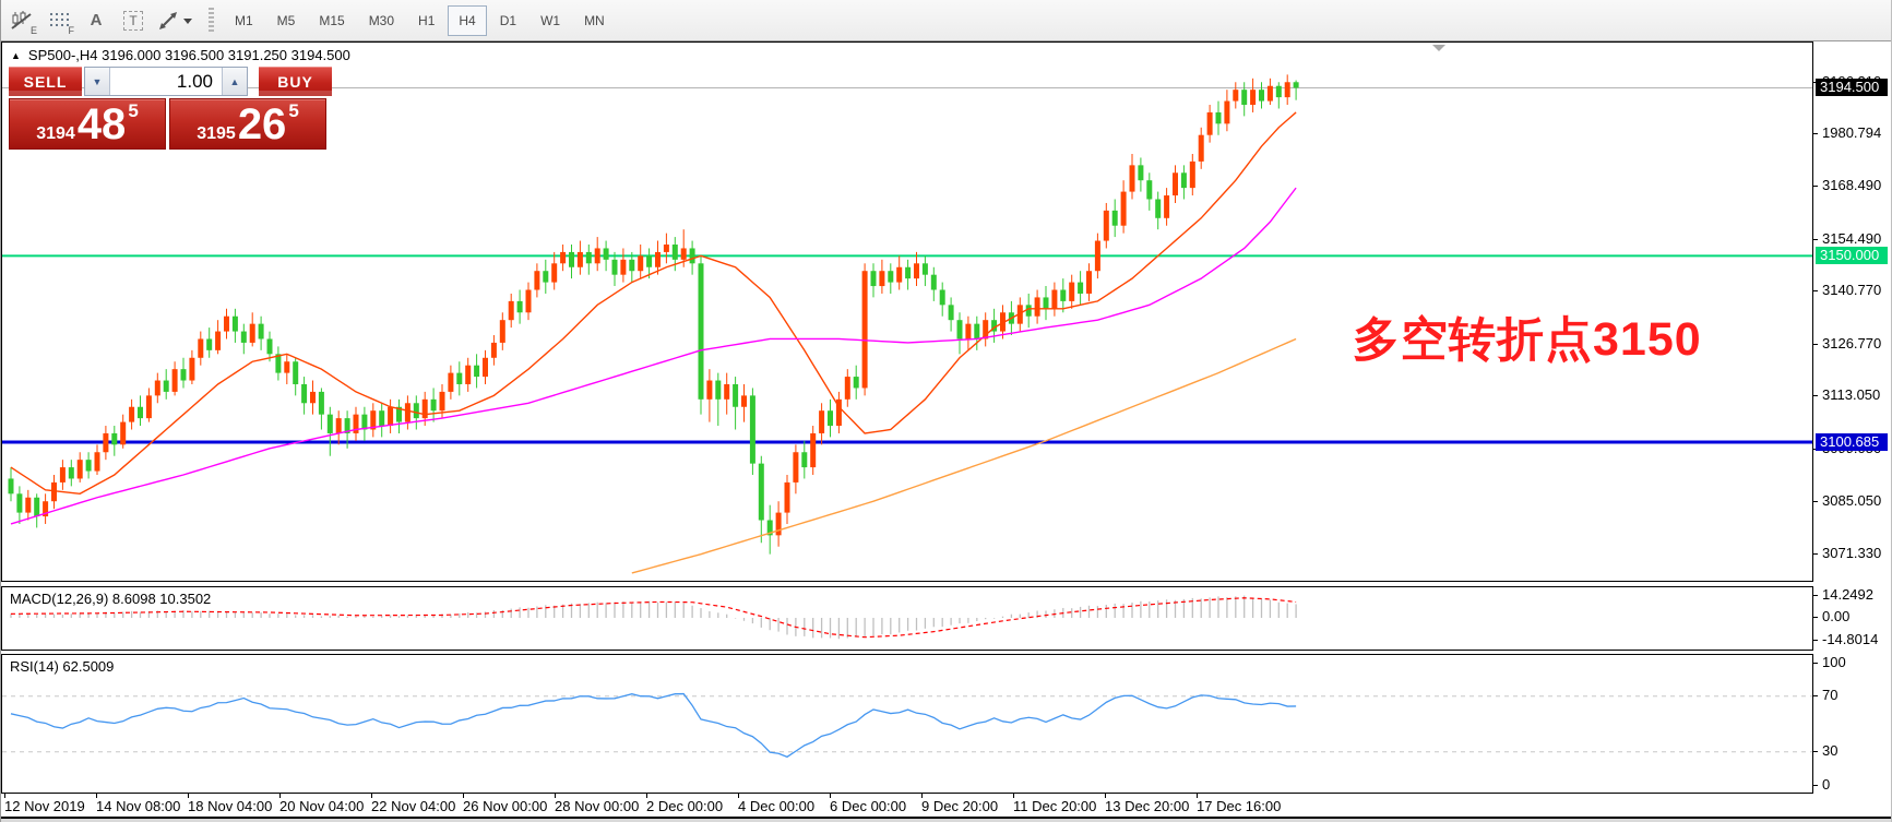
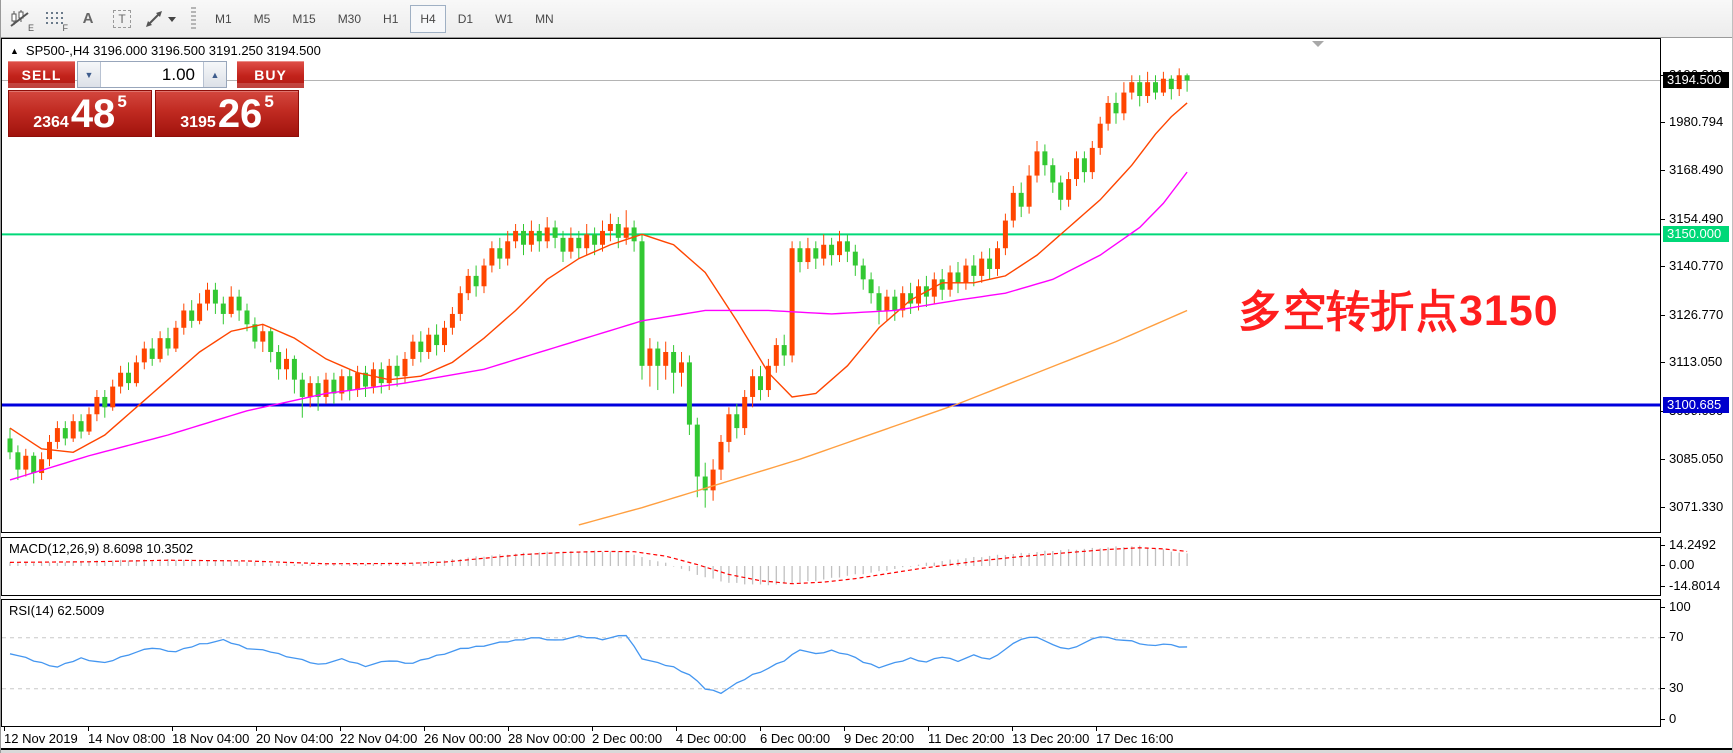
  E
  F
  A
  T
  M1
  M5
  M15
  M30
  H1
  H4
  D1
  W1
  MN
  ▲
  SP500-,H4 3196.000 3196.500 3191.250 3194.500
  SELL
  ▼
  1.00
  ▲
  BUY
- 3194
+ 2364
  48
  5
  3195
  26
  5
  多空转折点3150
  MACD(12,26,9) 8.6098 10.3502
  RSI(14) 62.5009
  1980.794
  3168.490
  3154.490
  3140.770
  3126.770
  3113.050
  3085.050
  3071.330
  14.2492
  0.00
  -14.8014
  100
  70
  30
  0
  3194.500
  3150.000
  3100.685
  12 Nov 2019
  14 Nov 08:00
  18 Nov 04:00
  20 Nov 04:00
  22 Nov 04:00
  26 Nov 00:00
  28 Nov 00:00
  2 Dec 00:00
  4 Dec 00:00
  6 Dec 00:00
  9 Dec 20:00
  11 Dec 20:00
  13 Dec 20:00
  17 Dec 16:00
